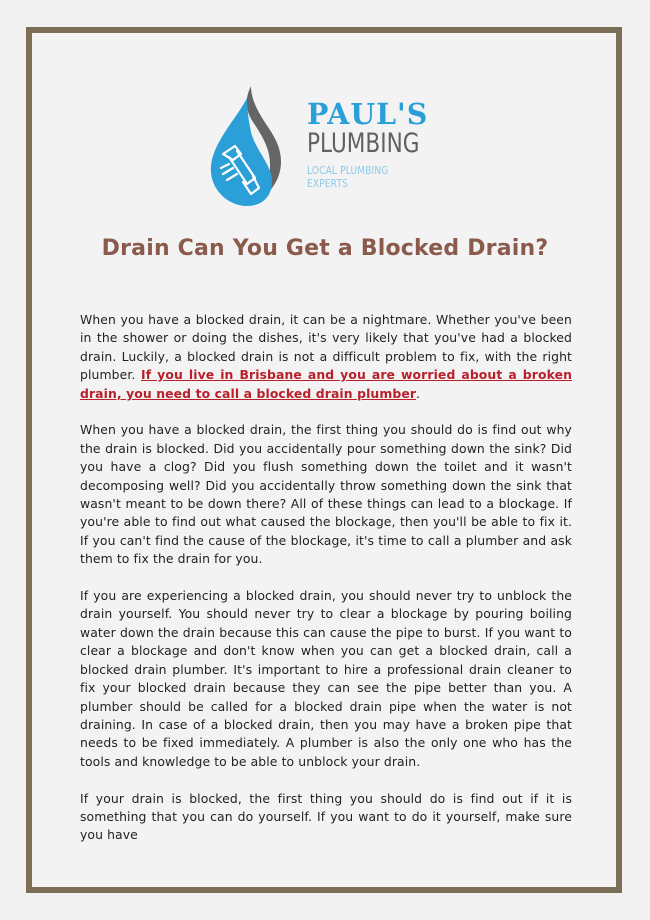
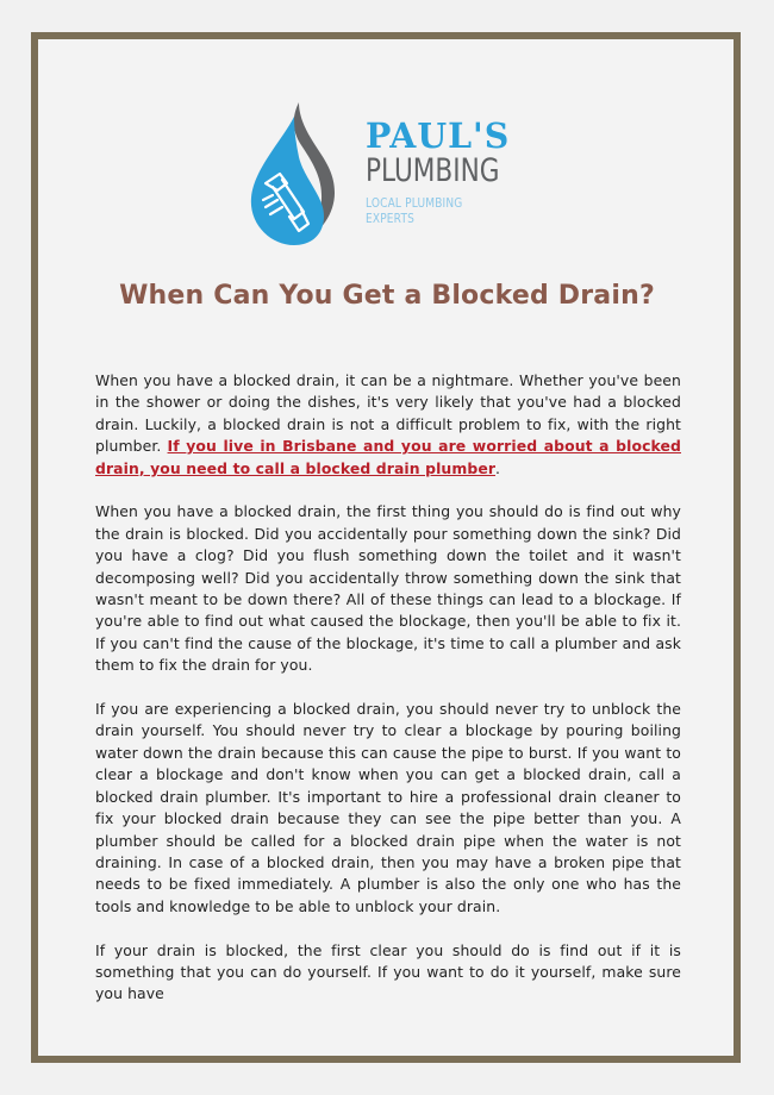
  PAUL'S
  PLUMBING
  LOCAL PLUMBING EXPERTS
- Drain Can You Get a Blocked Drain?
+ When Can You Get a Blocked Drain?
- When you have a blocked drain, it can be a nightmare. Whether you've been in the shower or doing the dishes, it's very likely that you've had a blocked drain. Luckily, a blocked drain is not a difficult problem to fix, with the right plumber. If you live in Brisbane and you are worried about a broken drain, you need to call a blocked drain plumber.
+ When you have a blocked drain, it can be a nightmare. Whether you've been in the shower or doing the dishes, it's very likely that you've had a blocked drain. Luckily, a blocked drain is not a difficult problem to fix, with the right plumber. If you live in Brisbane and you are worried about a blocked drain, you need to call a blocked drain plumber.
  When you have a blocked drain, the first thing you should do is find out why the drain is blocked. Did you accidentally pour something down the sink? Did you have a clog? Did you flush something down the toilet and it wasn't decomposing well? Did you accidentally throw something down the sink that wasn't meant to be down there? All of these things can lead to a blockage. If you're able to find out what caused the blockage, then you'll be able to fix it. If you can't find the cause of the blockage, it's time to call a plumber and ask them to fix the drain for you.
  If you are experiencing a blocked drain, you should never try to unblock the drain yourself. You should never try to clear a blockage by pouring boiling water down the drain because this can cause the pipe to burst. If you want to clear a blockage and don't know when you can get a blocked drain, call a blocked drain plumber. It's important to hire a professional drain cleaner to fix your blocked drain because they can see the pipe better than you. A plumber should be called for a blocked drain pipe when the water is not draining. In case of a blocked drain, then you may have a broken pipe that needs to be fixed immediately. A plumber is also the only one who has the tools and knowledge to be able to unblock your drain.
- If your drain is blocked, the first thing you should do is find out if it is something that you can do yourself. If you want to do it yourself, make sure you have
+ If your drain is blocked, the first clear you should do is find out if it is something that you can do yourself. If you want to do it yourself, make sure you have
